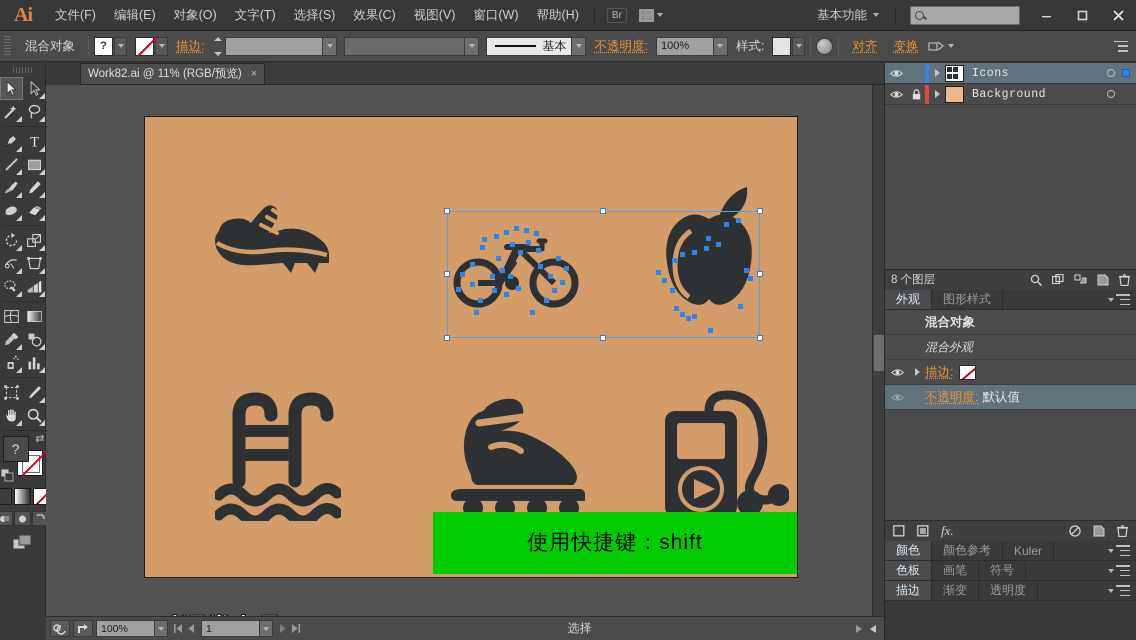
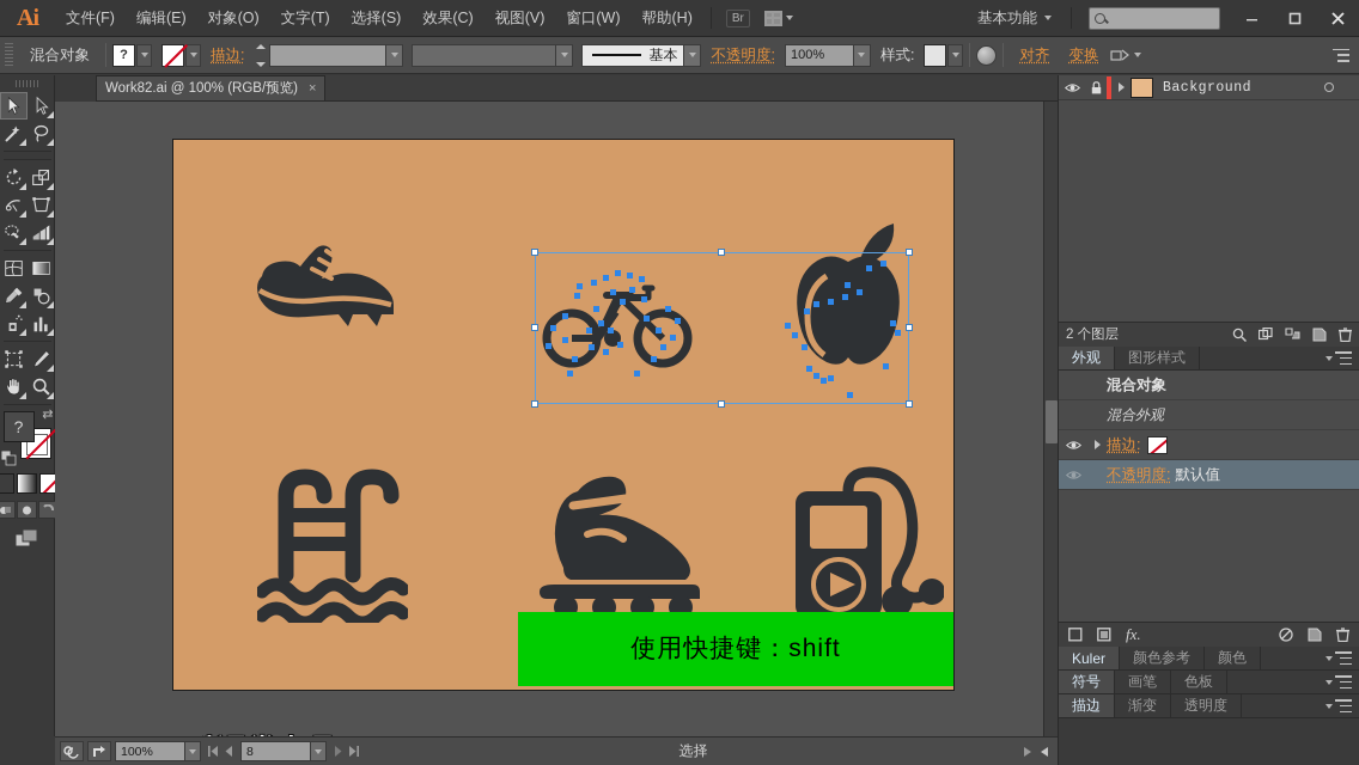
  Ai
  文件(F)
  编辑(E)
  对象(O)
  文字(T)
  选择(S)
  效果(C)
  视图(V)
  窗口(W)
  帮助(H)
  Br
  基本功能
  混合对象
  ?
  描边:
  基本
  不透明度:
  100%
  样式:
  对齐
  变换
- Work82.ai @ 11% (RGB/预览)
+ Work82.ai @ 100% (RGB/预览)
  ×
- T
  ?
  ⇄
  使用快捷键：shift
  100%
- 1
+ 8
  选择
- Icons
  Background
- 8 个图层
+ 2 个图层
  外观
  图形样式
  混合对象
  混合外观
  描边:
  不透明度:
  默认值
  fx.
- 颜色
+ Kuler
  颜色参考
- Kuler
+ 颜色
- 色板
+ 符号
  画笔
- 符号
+ 色板
  描边
  渐变
  透明度
